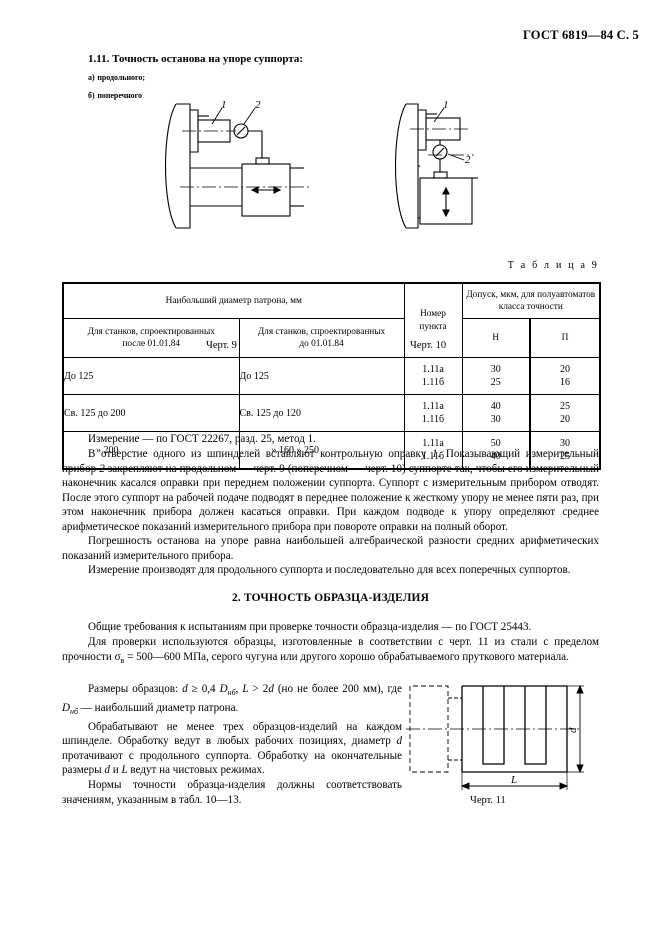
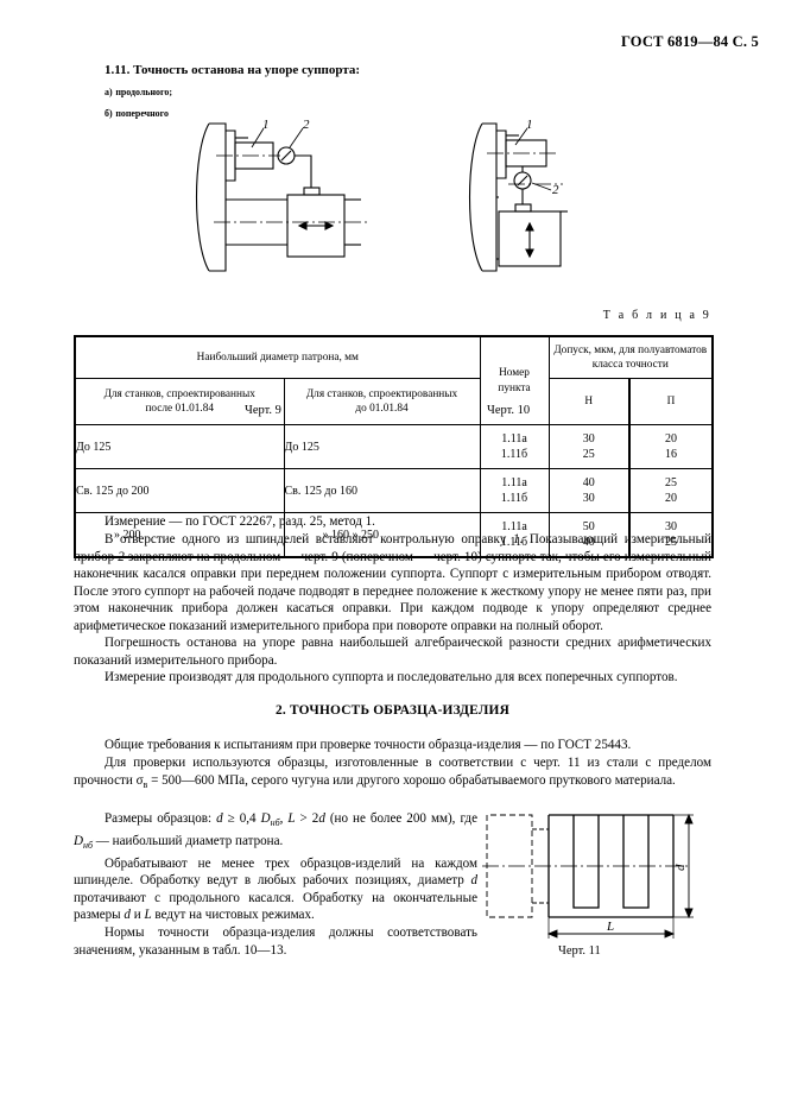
  ГОСТ 6819—84 С. 5
  1.11. Точность останова на упоре суппорта:
  а) продольного;
  б) поперечного
  1
  2
  1
  2
  Черт. 9
  Черт. 10
  Т а б л и ц а 9
  Наибольший диаметр патрона, мм	Номер пункта	Допуск, мкм, для полуавтоматов класса точности
  Для станков, спроектированных после 01.01.84	Для станков, спроектированных до 01.01.84	Н	П
  До 125	До 125	1.11а 1.11б	30 25	20 16
- Св. 125 до 200	Св. 125 до 120	1.11а 1.11б	40 30	25 20
+ Св. 125 до 200	Св. 125 до 160	1.11а 1.11б	40 30	25 20
  » 200	» 160 » 250	1.11а 1.11б	50 40	30 25
  Измерение — по ГОСТ 22267, разд. 25, метод 1.
  В отверстие одного из шпинделей вставляют контрольную оправку 1. Показывающий измерительный прибор 2 закрепляют на продольном — черт. 9 (поперечном — черт. 10) суппорте так, чтобы его измерительный наконечник касался оправки при переднем положении суппорта. Суппорт с измерительным прибором отводят. После этого суппорт на рабочей подаче подводят в переднее положение к жесткому упору не менее пяти раз, при этом наконечник прибора должен касаться оправки. При каждом подводе к упору определяют среднее арифметическое показаний измерительного прибора при повороте оправки на полный оборот.
  Погрешность останова на упоре равна наибольшей алгебраической разности средних арифметических показаний измерительного прибора.
  Измерение производят для продольного суппорта и последовательно для всех поперечных суппортов.
  2. ТОЧНОСТЬ ОБРАЗЦА-ИЗДЕЛИЯ
  Общие требования к испытаниям при проверке точности образца-изделия — по ГОСТ 25443.
  Для проверки используются образцы, изготовленные в соответствии с черт. 11 из стали с пределом прочности σв = 500—600 МПа, серого чугуна или другого хорошо обрабатываемого пруткового материала.
  Размеры образцов: d ≥ 0,4 Dнб, L > 2d (но не более 200 мм), где Dнб — наибольший диаметр патрона.
- Обрабатывают не менее трех образцов-изделий на каждом шпинделе. Обработку ведут в любых рабочих позициях, диаметр d протачивают с продольного суппорта. Обработку на окончательные размеры d и L ведут на чистовых режимах.
+ Обрабатывают не менее трех образцов-изделий на каждом шпинделе. Обработку ведут в любых рабочих позициях, диаметр d протачивают с продольного касался. Обработку на окончательные размеры d и L ведут на чистовых режимах.
  Нормы точности образца-изделия должны соответствовать значениям, указанным в табл. 10—13.
  L
  Черт. 11
